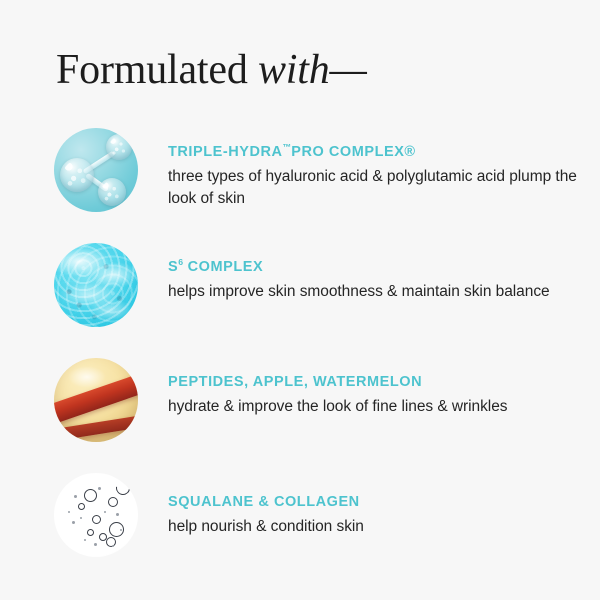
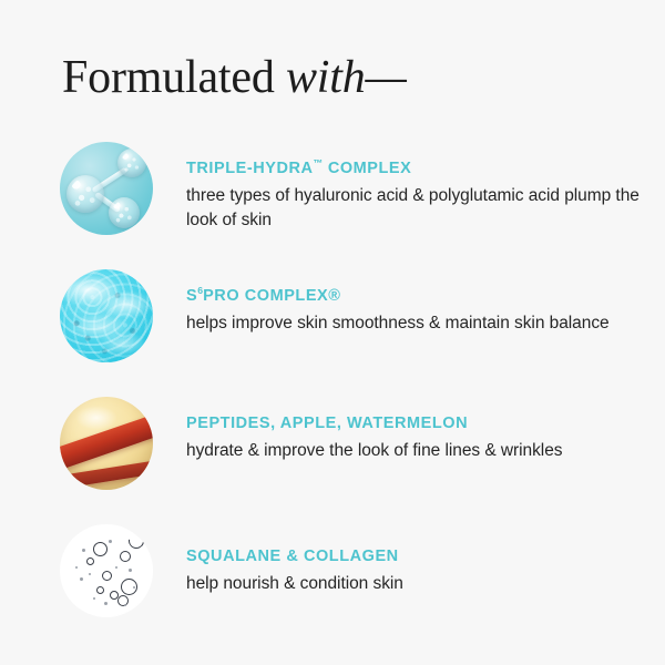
  Formulated with—
- TRIPLE-HYDRA™PRO COMPLEX®
+ TRIPLE-HYDRA™ COMPLEX
  three types of hyaluronic acid & polyglutamic acid plump the look of skin
- S6 COMPLEX
+ S6PRO COMPLEX®
  helps improve skin smoothness & maintain skin balance
  PEPTIDES, APPLE, WATERMELON
  hydrate & improve the look of fine lines & wrinkles
  SQUALANE & COLLAGEN
  help nourish & condition skin
